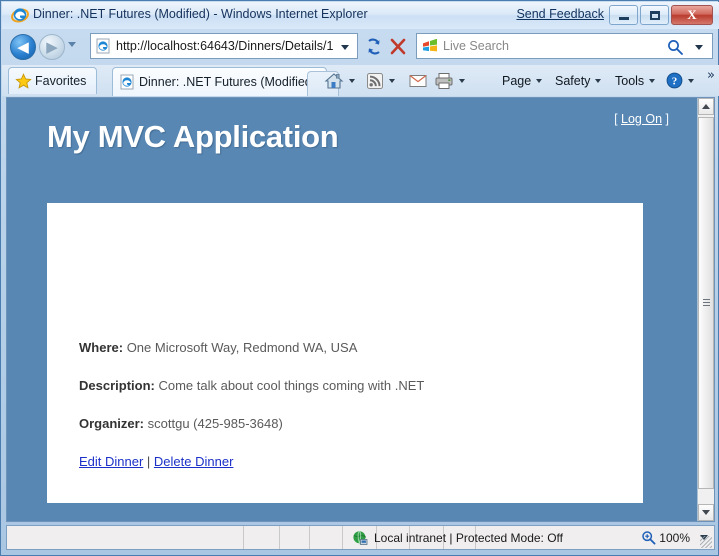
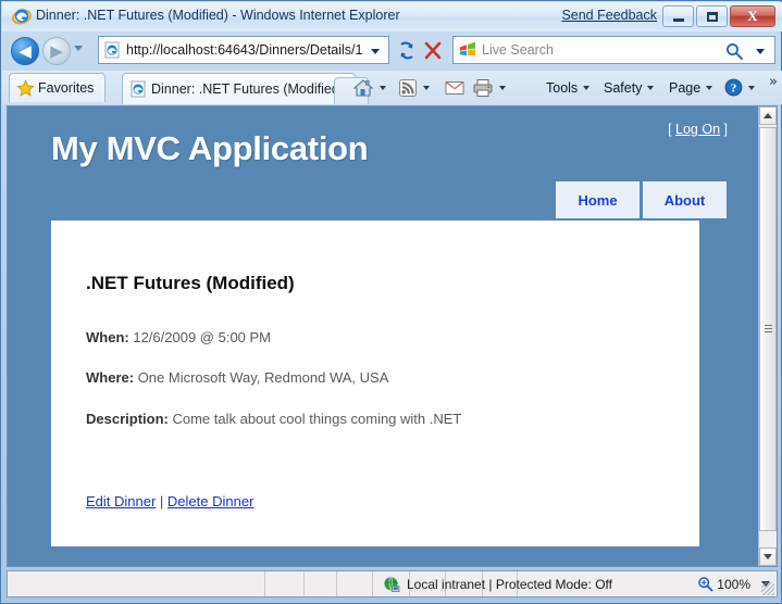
  Dinner: .NET Futures (Modified) - Windows Internet Explorer
  Send Feedback
  X
  ◀
  ▶
  http://localhost:64643/Dinners/Details/1
  Live Search
  Favorites
  Dinner: .NET Futures (Modifie
- Page
+ Tools
  Safety
- Tools
+ Page
  ?
  »
  My MVC Application
  [ Log On ]
+ Home
+ About
+ .NET Futures (Modified)
+ When: 12/6/2009 @ 5:00 PM
  Where: One Microsoft Way, Redmond WA, USA
  Description: Come talk about cool things coming with .NET
- Organizer: scottgu (425-985-3648)
  Edit Dinner | Delete Dinner
  Local intranet | Protected Mode: Off
  100%
